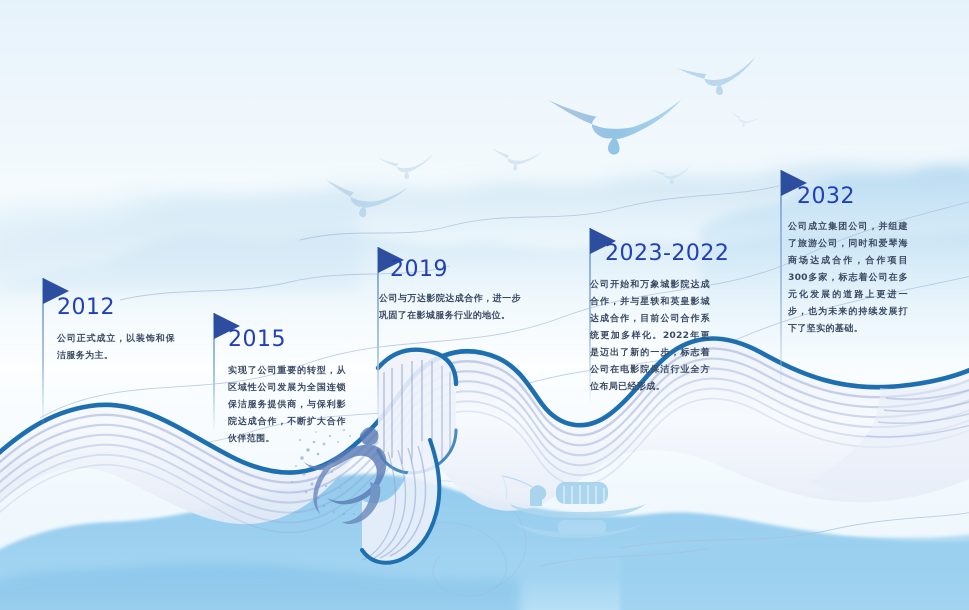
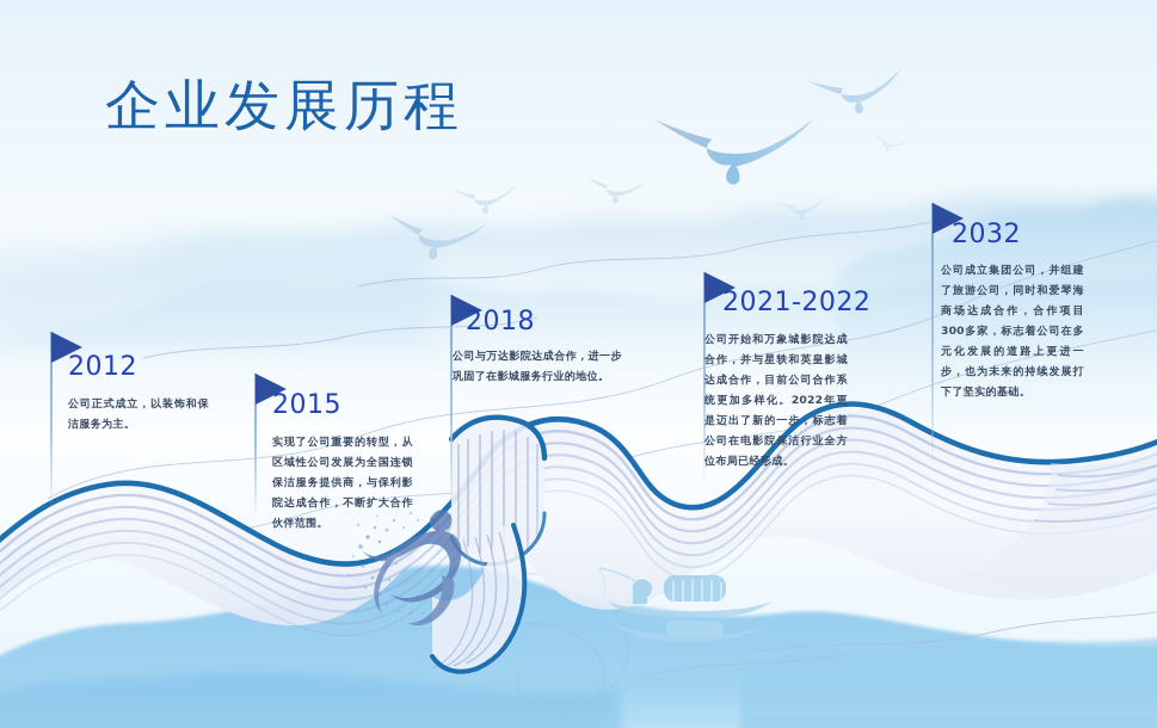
+ 企业发展历程
  2012
  公司正式成立，以装饰和保洁服务为主。
  2015
  实现了公司重要的转型，从区域性公司发展为全国连锁保洁服务提供商，与保利影院达成合作，不断扩大合作伙伴范围。
- 2019
+ 2018
  公司与万达影院达成合作，进一步巩固了在影城服务行业的地位。
- 2023-2022
+ 2021-2022
  公司开始和万象城影院达成合作，并与星轶和英皇影城达成合作，目前公司合作系统更加多样化。2022年更是迈出了新的一步，标志着公司在电影院保洁行业全方位布局已经形成。
  2032
  公司成立集团公司，并组建了旅游公司，同时和爱琴海商场达成合作，合作项目300多家，标志着公司在多元化发展的道路上更进一步，也为未来的持续发展打下了坚实的基础。
